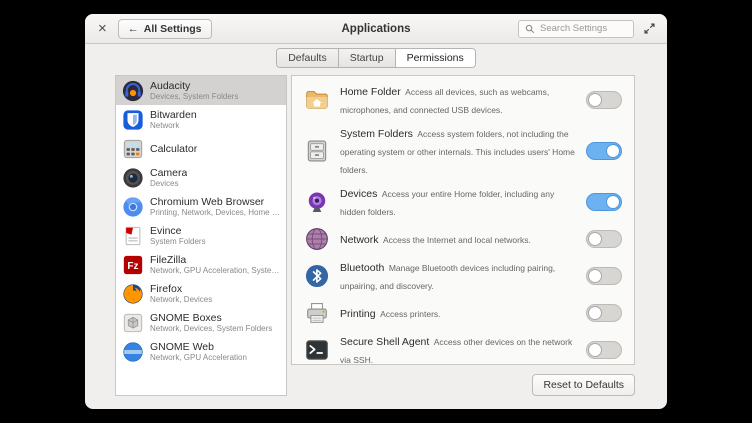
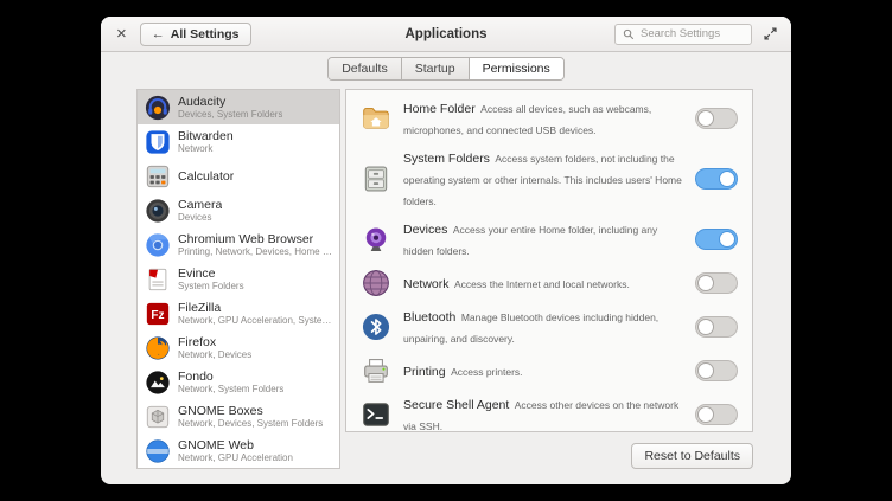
  ×
  ←
  All Settings
  Applications
  Search Settings
  Defaults
  Startup
  Permissions
  Audacity
  Devices, System Folders
  Bitwarden
  Network
  Calculator
  Camera
  Devices
  Chromium Web Browser
  Printing, Network, Devices, Home Fo
  Evince
  System Folders
  Fz
  FileZilla
  Network, GPU Acceleration, System
  Firefox
  Network, Devices
+ Fondo
+ Network, System Folders
  GNOME Boxes
  Network, Devices, System Folders
  GNOME Web
  Network, GPU Acceleration
  Home Folder Access all devices, such as webcams, microphones, and connected USB devices.
  System Folders Access system folders, not including the operating system or other internals. This includes users' Home folders.
  Devices Access your entire Home folder, including any hidden folders.
  Network Access the Internet and local networks.
- Bluetooth Manage Bluetooth devices including pairing, unpairing, and discovery.
+ Bluetooth Manage Bluetooth devices including hidden, unpairing, and discovery.
  Printing Access printers.
  Secure Shell Agent Access other devices on the network via SSH.
  Reset to Defaults
